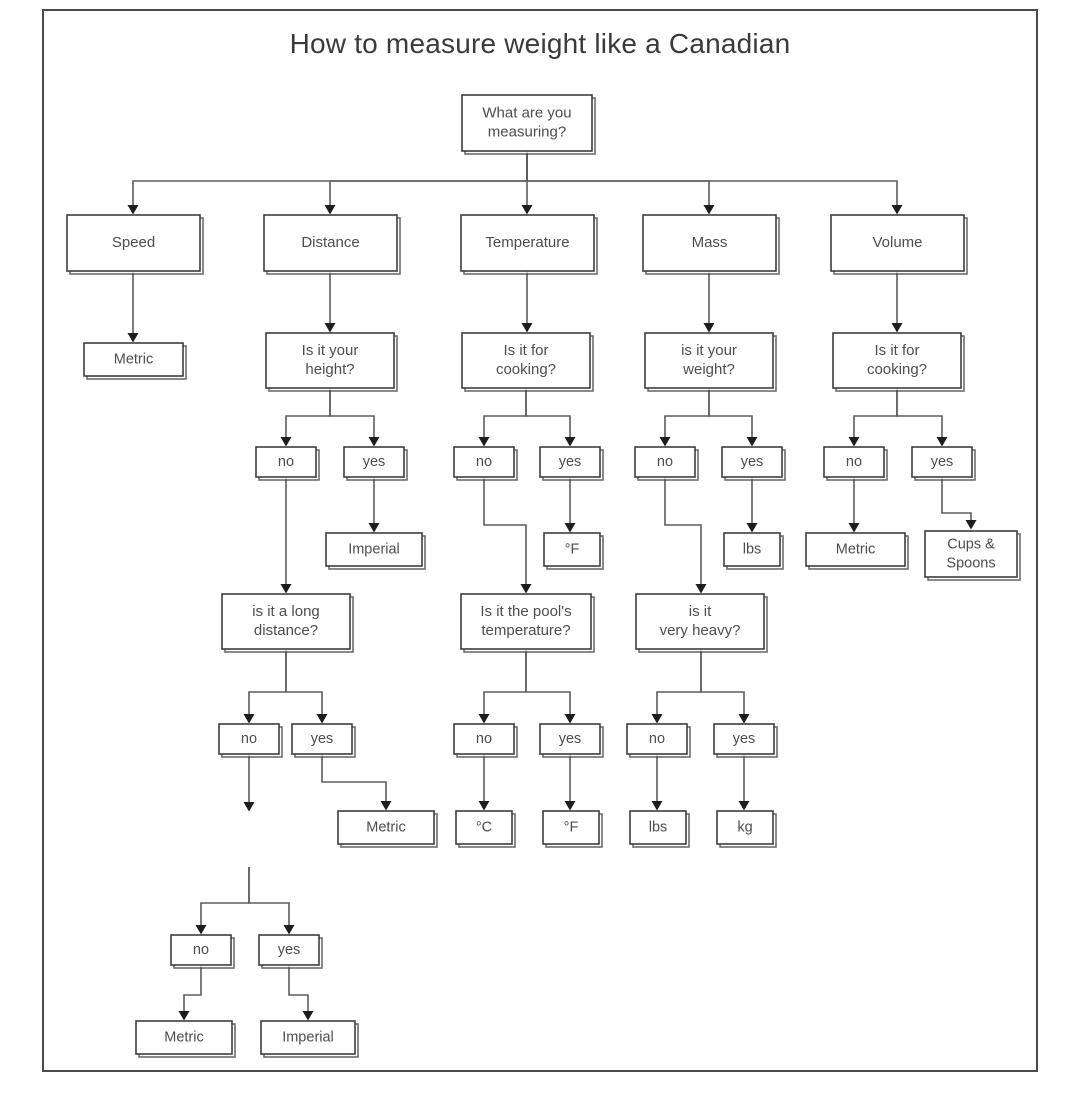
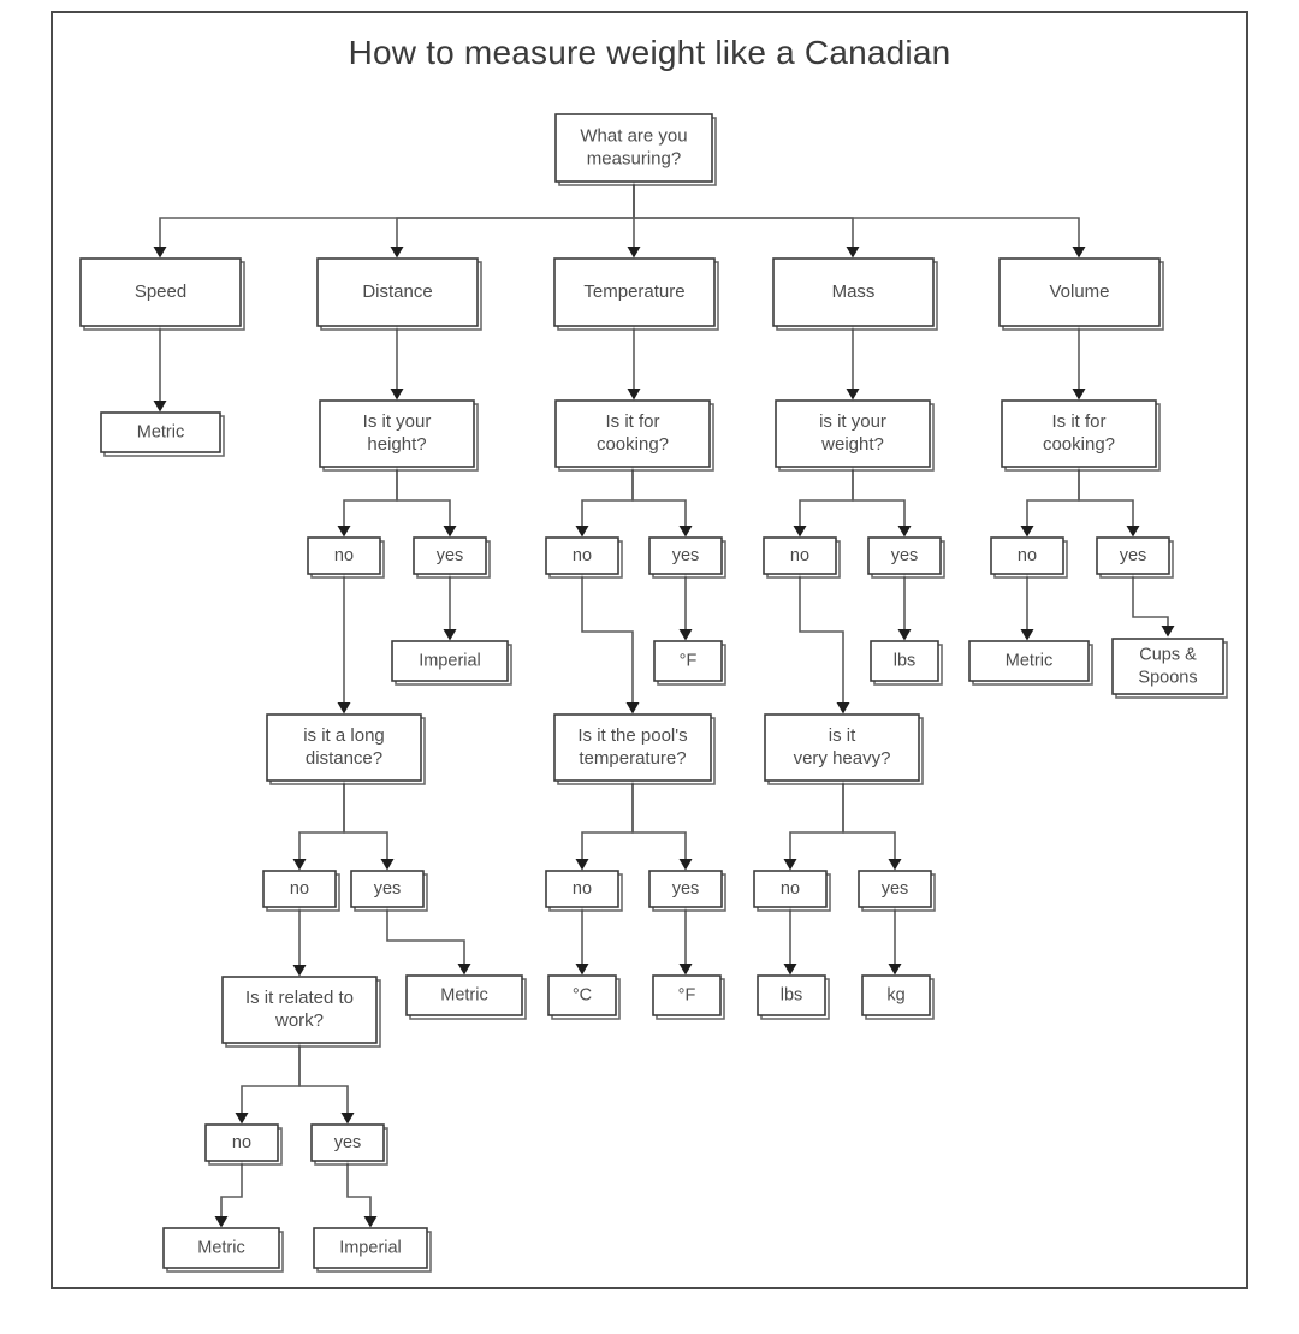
  How to measure weight like a Canadian
  What are you
  measuring?
  Speed
  Distance
  Temperature
  Mass
  Volume
  Metric
  Is it your
  height?
  Is it for
  cooking?
  is it your
  weight?
  Is it for
  cooking?
  no
  yes
  no
  yes
  no
  yes
  no
  yes
  Imperial
  °F
  lbs
  Metric
  Cups &
  Spoons
  is it a long
  distance?
  Is it the pool's
  temperature?
  is it
  very heavy?
  no
  yes
  no
  yes
  no
  yes
  Metric
  °C
  °F
  lbs
  kg
+ Is it related to
+ work?
  no
  yes
  Metric
  Imperial
